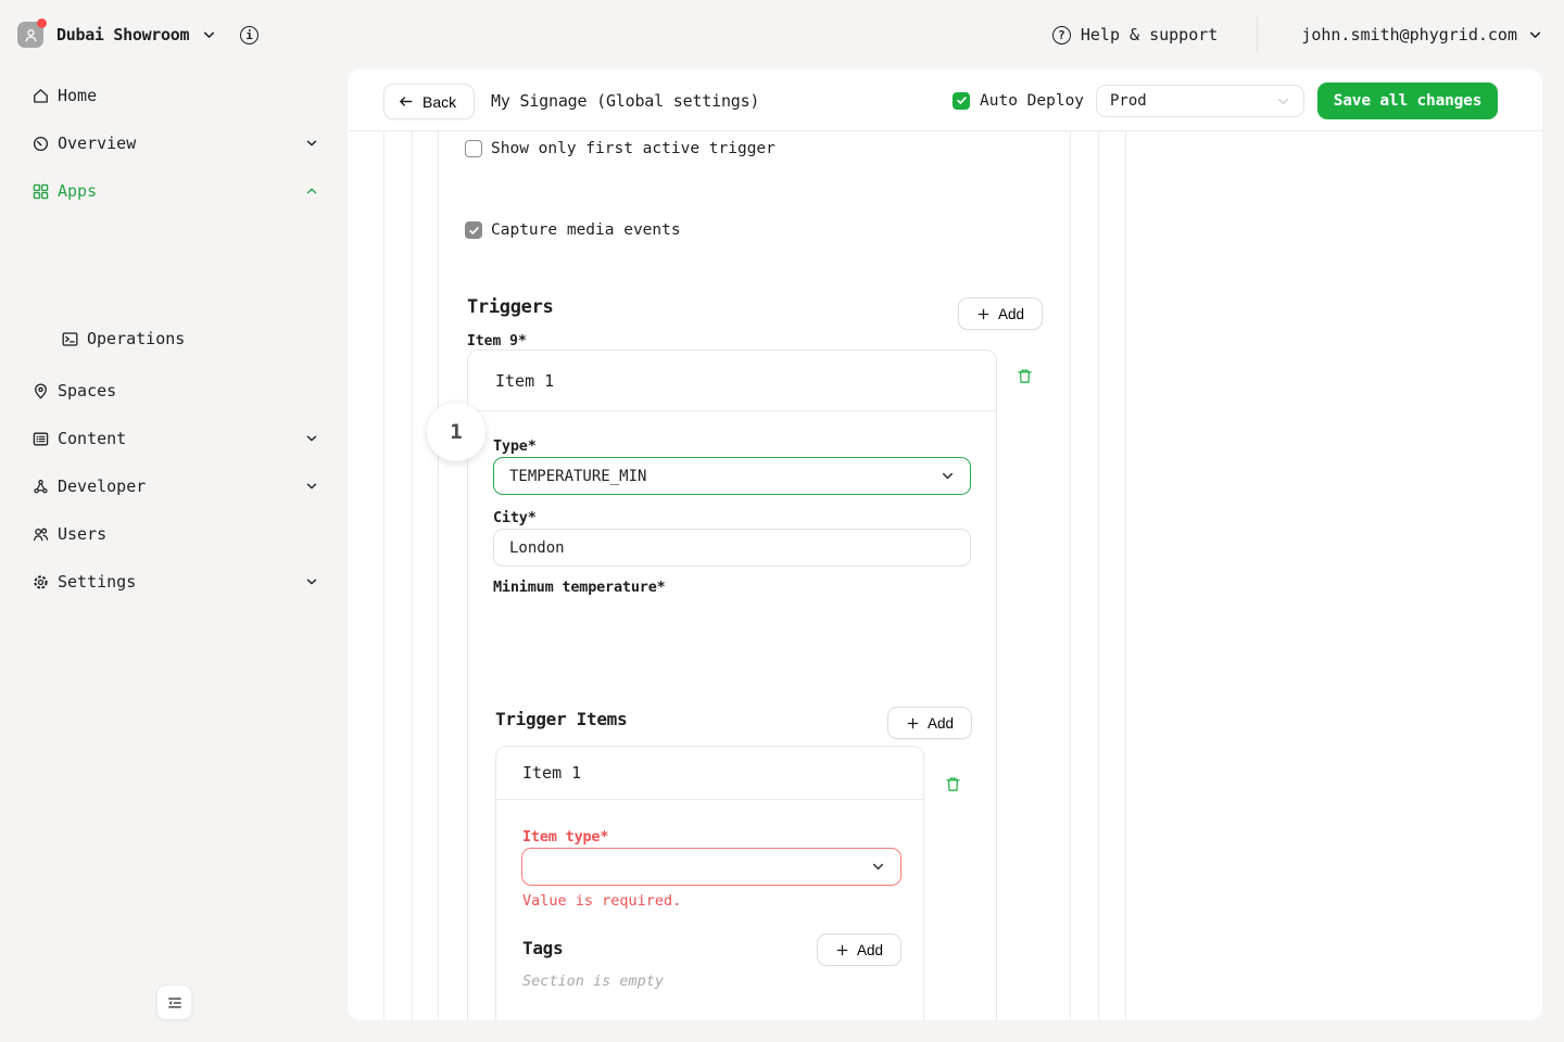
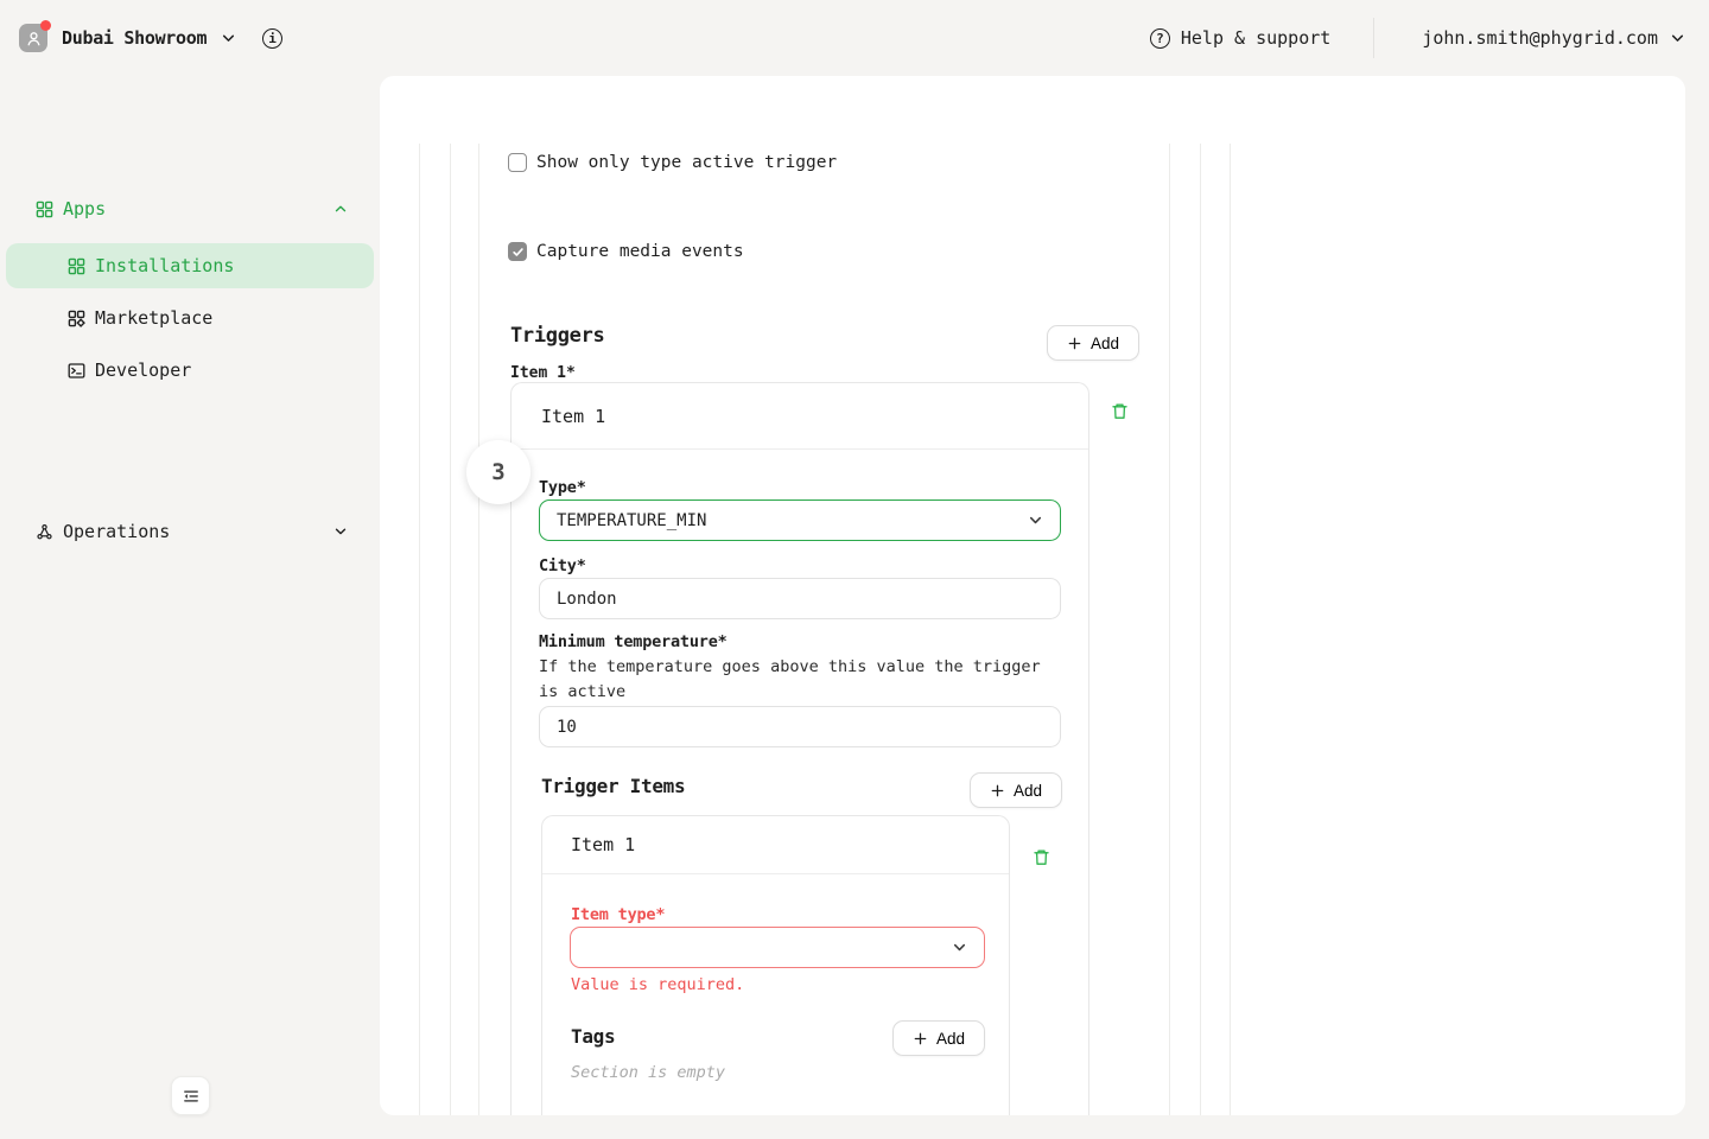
  Dubai Showroom
  i
  ?
  Help & support
  john.smith@phygrid.com
- Home
- Overview
  Apps
+ Installations
+ Marketplace
- Operations
+ Developer
- Spaces
- Content
- Developer
+ Operations
- Users
- Settings
- Back
- My Signage (Global settings)
- Auto Deploy
- Prod
- Save all changes
- Show only first active trigger
+ Show only type active trigger
  Capture media events
  Triggers
  Add
- Item 9*
+ Item 1*
- 1
+ 3
  Item 1
  Type*
  TEMPERATURE_MIN
  City*
  London
  Minimum temperature*
+ If the temperature goes above this value the trigger is active
+ 10
  Trigger Items
  Add
  Item 1
  Item type*
  Value is required.
  Tags
  Add
  Section is empty
